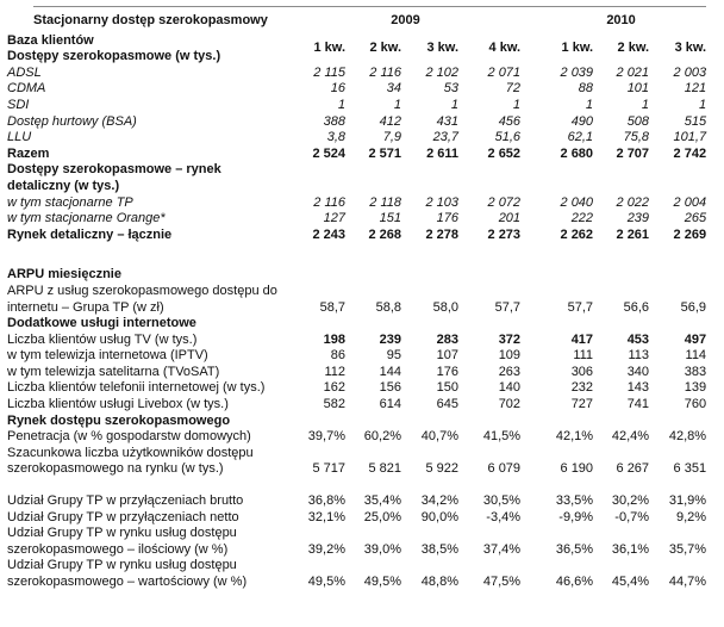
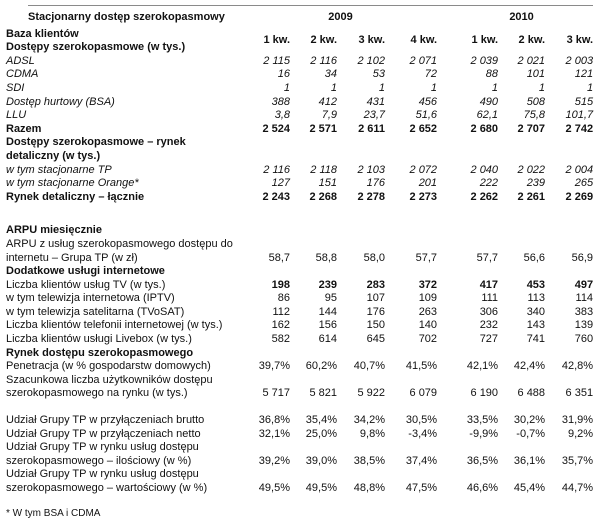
  Stacjonarny dostęp szerokopasmowy	2009		2010
  Baza klientów	1 kw.	2 kw.	3 kw.	4 kw.		1 kw.	2 kw.	3 kw.
  Dostępy szerokopasmowe (w tys.)
  ADSL	2 115	2 116	2 102	2 071		2 039	2 021	2 003
  CDMA	16	34	53	72		88	101	121
  SDI	1	1	1	1		1	1	1
  Dostęp hurtowy (BSA)	388	412	431	456		490	508	515
  LLU	3,8	7,9	23,7	51,6		62,1	75,8	101,7
  Razem	2 524	2 571	2 611	2 652		2 680	2 707	2 742
  Dostępy szerokopasmowe – rynekdetaliczny (w tys.)
  w tym stacjonarne TP	2 116	2 118	2 103	2 072		2 040	2 022	2 004
  w tym stacjonarne Orange*	127	151	176	201		222	239	265
  Rynek detaliczny – łącznie	2 243	2 268	2 278	2 273		2 262	2 261	2 269
  ARPU miesięcznie
  ARPU z usług szerokopasmowego dostępu dointernetu – Grupa TP (w zł)	58,7	58,8	58,0	57,7		57,7	56,6	56,9
  Dodatkowe usługi internetowe
  Liczba klientów usług TV (w tys.)	198	239	283	372		417	453	497
  w tym telewizja internetowa (IPTV)	86	95	107	109		111	113	114
  w tym telewizja satelitarna (TVoSAT)	112	144	176	263		306	340	383
  Liczba klientów telefonii internetowej (w tys.)	162	156	150	140		232	143	139
  Liczba klientów usługi Livebox (w tys.)	582	614	645	702		727	741	760
  Rynek dostępu szerokopasmowego
  Penetracja (w % gospodarstw domowych)	39,7%	60,2%	40,7%	41,5%		42,1%	42,4%	42,8%
- Szacunkowa liczba użytkowników dostępuszerokopasmowego na rynku (w tys.)	5 717	5 821	5 922	6 079		6 190	6 267	6 351
+ Szacunkowa liczba użytkowników dostępuszerokopasmowego na rynku (w tys.)	5 717	5 821	5 922	6 079		6 190	6 488	6 351
  Udział Grupy TP w przyłączeniach brutto	36,8%	35,4%	34,2%	30,5%		33,5%	30,2%	31,9%
- Udział Grupy TP w przyłączeniach netto	32,1%	25,0%	90,0%	-3,4%		-9,9%	-0,7%	9,2%
+ Udział Grupy TP w przyłączeniach netto	32,1%	25,0%	9,8%	-3,4%		-9,9%	-0,7%	9,2%
  Udział Grupy TP w rynku usług dostępuszerokopasmowego – ilościowy (w %)	39,2%	39,0%	38,5%	37,4%		36,5%	36,1%	35,7%
  Udział Grupy TP w rynku usług dostępuszerokopasmowego – wartościowy (w %)	49,5%	49,5%	48,8%	47,5%		46,6%	45,4%	44,7%
+ * W tym BSA i CDMA
